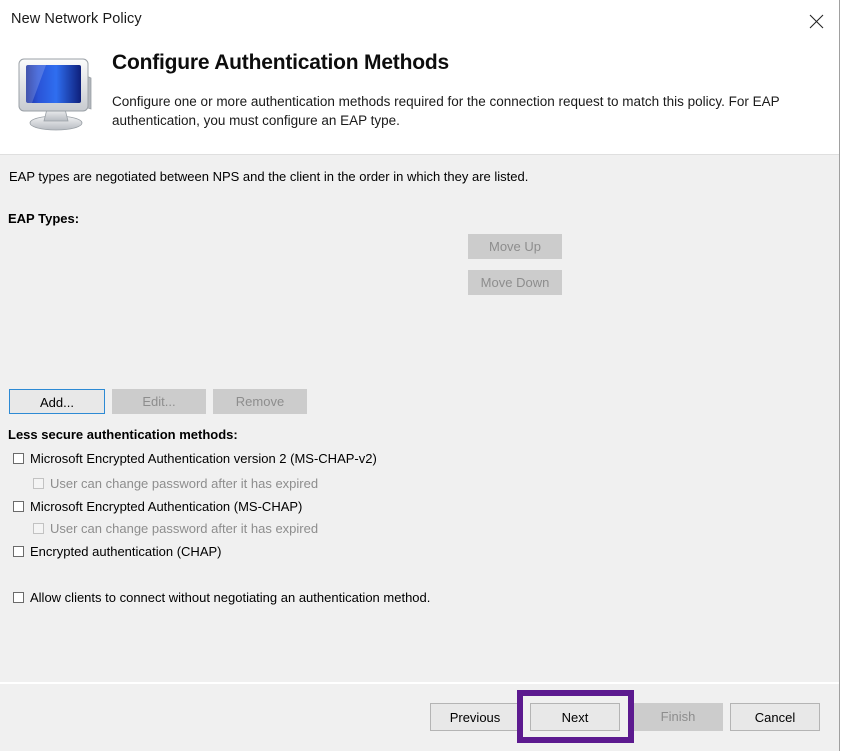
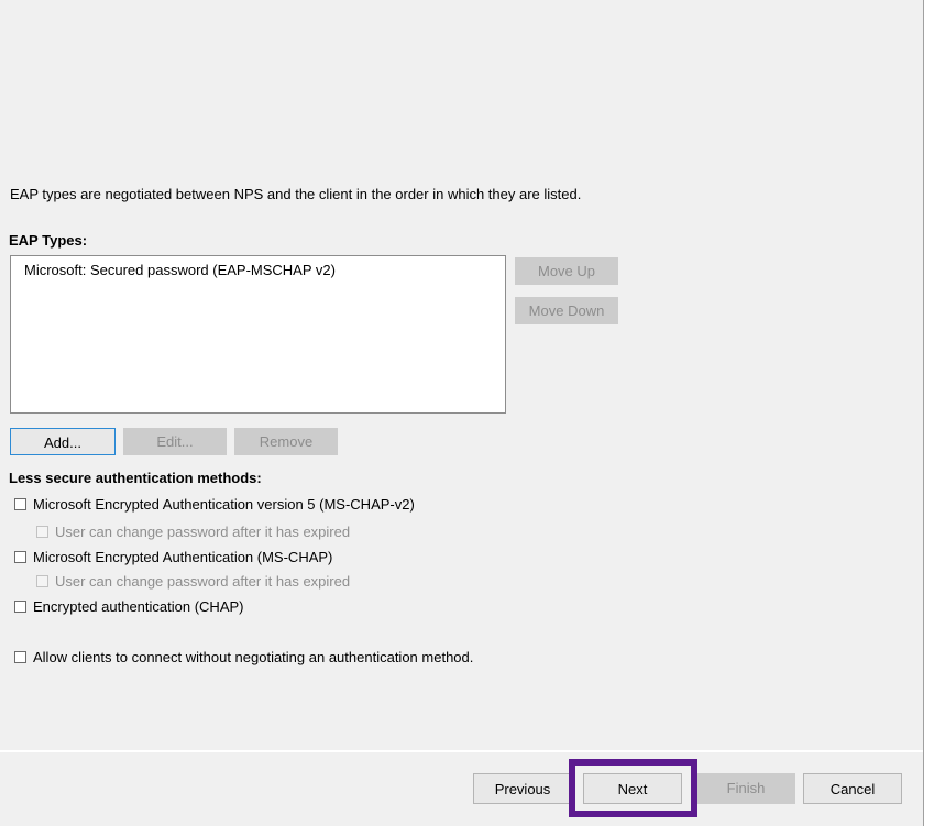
- New Network Policy
- Configure Authentication Methods
- Configure one or more authentication methods required for the connection request to match this policy. For EAP authentication, you must configure an EAP type.
  EAP types are negotiated between NPS and the client in the order in which they are listed.
  EAP Types:
+ Microsoft: Secured password (EAP-MSCHAP v2)
  Move Up
  Move Down
  Add...
  Edit...
  Remove
  Less secure authentication methods:
- Microsoft Encrypted Authentication version 2 (MS-CHAP-v2)
+ Microsoft Encrypted Authentication version 5 (MS-CHAP-v2)
  User can change password after it has expired
  Microsoft Encrypted Authentication (MS-CHAP)
  User can change password after it has expired
  Encrypted authentication (CHAP)
  Allow clients to connect without negotiating an authentication method.
  Previous
  Next
  Finish
  Cancel
